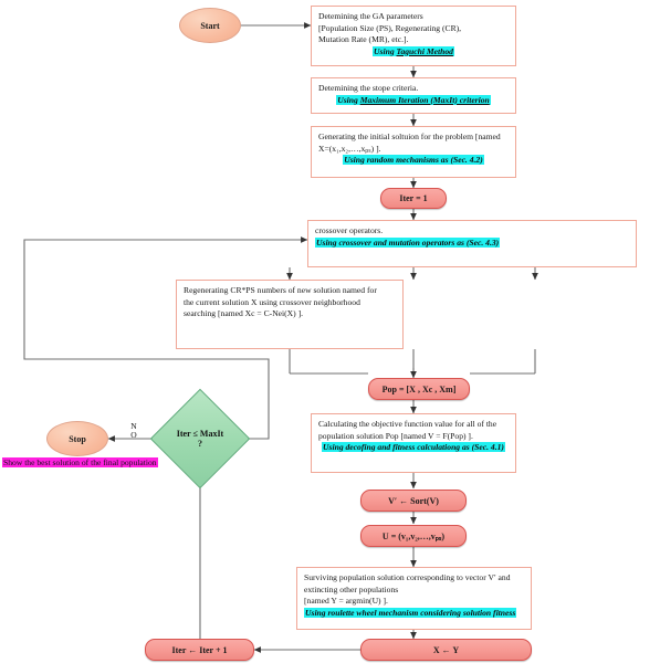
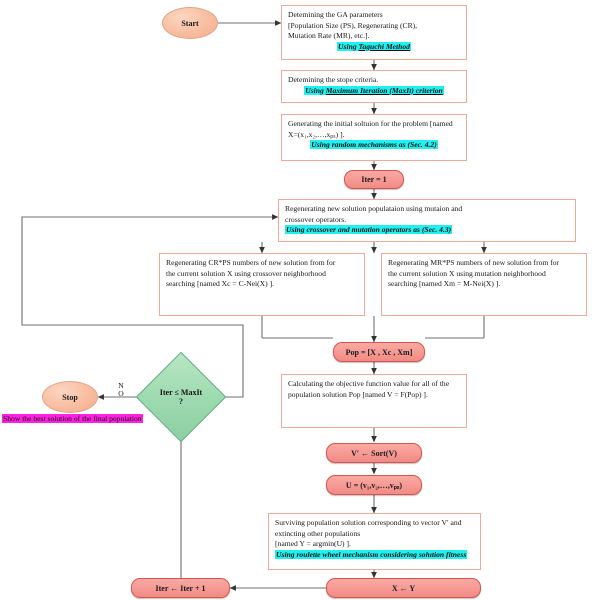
  Start
  Detemining the GA parameters
  [Population Size (PS), Regenerating (CR),
  Mutation Rate (MR), etc.].
  Using Taguchi Method
  Detemining the stope criteria.
  Using Maximum Iteration (MaxIt) criterion
  Generating the initial soltuion for the problem [named
  X=(x₁,x₂,…,xₚₛ) ].
  Using random mechanisms as (Sec. 4.2)
  Iter = 1
+ Regenerating new solution populataion using mutaion and
  crossover operators.
  Using crossover and mutation operators as (Sec. 4.3)
- Regenerating CR*PS numbers of new solution named for
+ Regenerating CR*PS numbers of new solution from for
  the current solution X using crossover neighborhood
  searching [named Xc = C-Nei(X) ].
+ Regenerating MR*PS numbers of new solution from for
+ the current solution X using mutation neighborhood
+ searching [named Xm = M-Nei(X) ].
  Pop = [X , Xc , Xm]
  Calculating the objective function value for all of the
  population solution Pop [named V = F(Pop) ].
- Using decofing and fitness calculationg as (Sec. 4.1)
  V′ ← Sort(V)
  U = (v₁,v₂,…,vₚₛ)
  Surviving population solution corresponding to vector V′ and
  extincting other populations
  [named Y = argmin(U) ].
  Using roulette wheel mechanism considering solution fitness
  X ← Y
  Iter ← Iter + 1
  Iter ≤ MaxIt
  ?
  N
  O
  Stop
  Show the best solution of the final population
